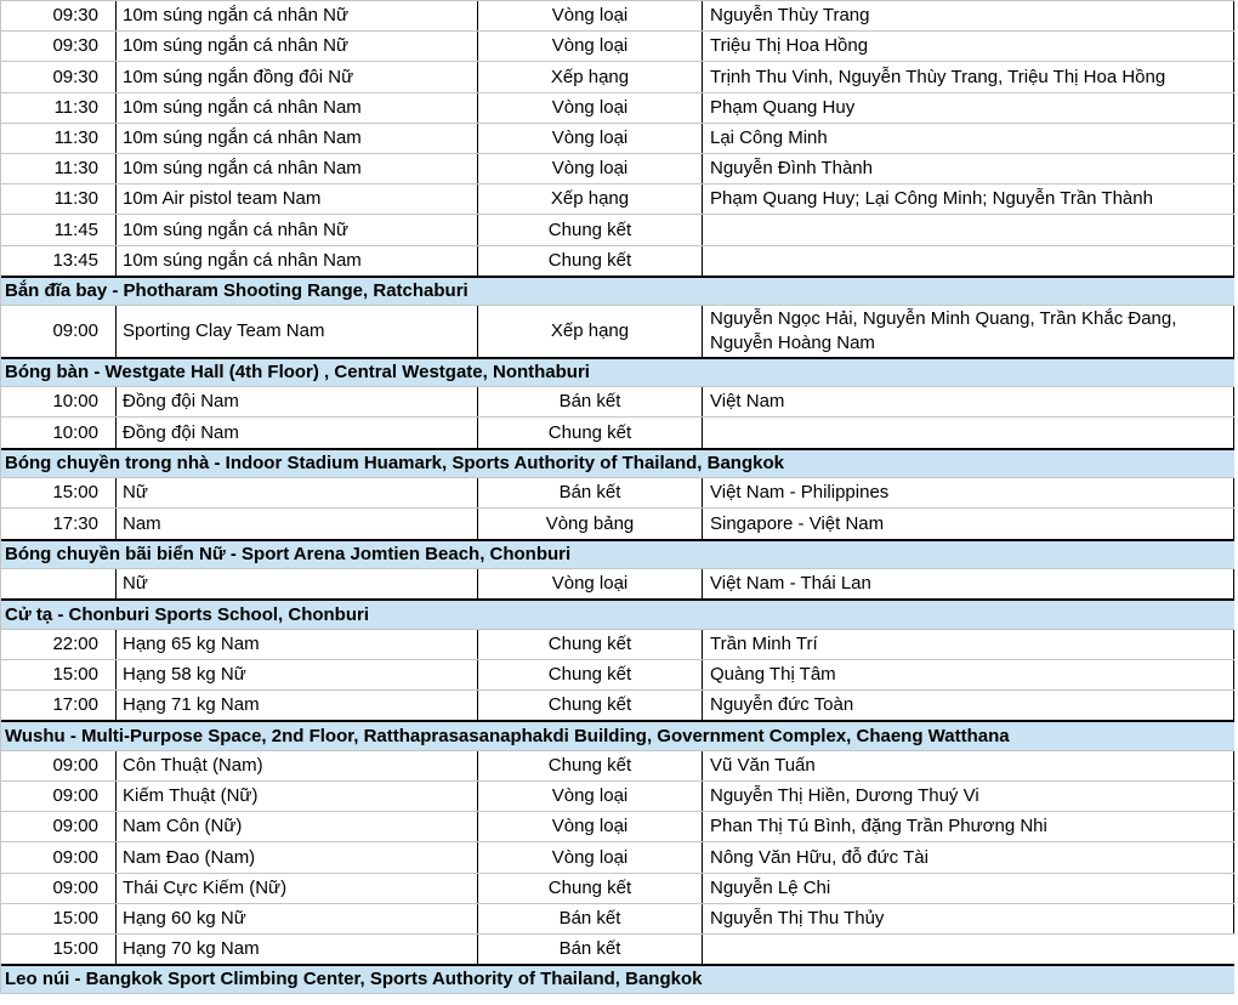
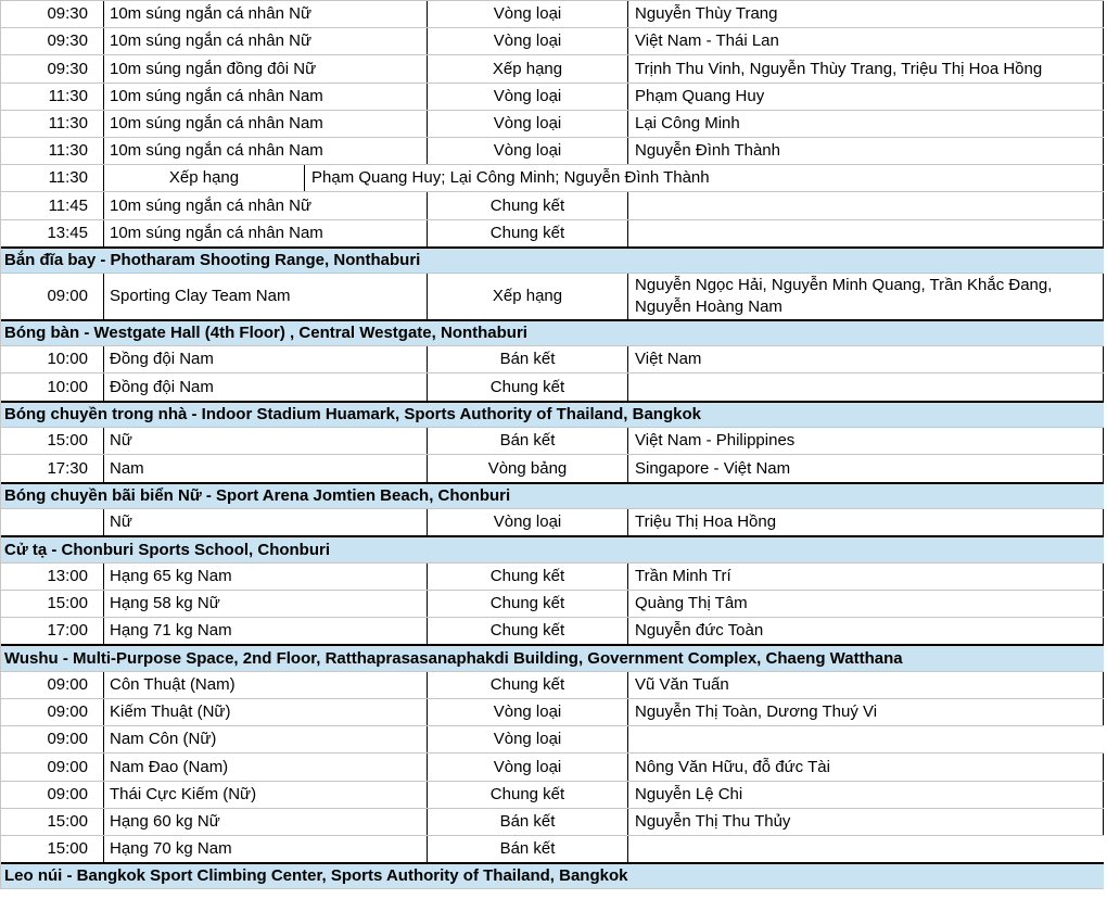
  09:30
  10m súng ngắn cá nhân Nữ
  Vòng loại
  Nguyễn Thùy Trang
  09:30
  10m súng ngắn cá nhân Nữ
  Vòng loại
- Triệu Thị Hoa Hồng
+ Việt Nam - Thái Lan
  09:30
  10m súng ngắn đồng đôi Nữ
  Xếp hạng
  Trịnh Thu Vinh, Nguyễn Thùy Trang, Triệu Thị Hoa Hồng
  11:30
  10m súng ngắn cá nhân Nam
  Vòng loại
  Phạm Quang Huy
  11:30
  10m súng ngắn cá nhân Nam
  Vòng loại
  Lại Công Minh
  11:30
  10m súng ngắn cá nhân Nam
  Vòng loại
  Nguyễn Đình Thành
  11:30
- 10m Air pistol team Nam
  Xếp hạng
- Phạm Quang Huy; Lại Công Minh; Nguyễn Trần Thành
+ Phạm Quang Huy; Lại Công Minh; Nguyễn Đình Thành
  11:45
  10m súng ngắn cá nhân Nữ
  Chung kết
  13:45
  10m súng ngắn cá nhân Nam
  Chung kết
- Bắn đĩa bay - Photharam Shooting Range, Ratchaburi
+ Bắn đĩa bay - Photharam Shooting Range, Nonthaburi
  09:00
  Sporting Clay Team Nam
  Xếp hạng
  Nguyễn Ngọc Hải, Nguyễn Minh Quang, Trần Khắc Đang, Nguyễn Hoàng Nam
  Bóng bàn - Westgate Hall (4th Floor) , Central Westgate, Nonthaburi
  10:00
  Đồng đội Nam
  Bán kết
  Việt Nam
  10:00
  Đồng đội Nam
  Chung kết
  Bóng chuyền trong nhà - Indoor Stadium Huamark, Sports Authority of Thailand, Bangkok
  15:00
  Nữ
  Bán kết
  Việt Nam - Philippines
  17:30
  Nam
  Vòng bảng
  Singapore - Việt Nam
  Bóng chuyền bãi biển Nữ - Sport Arena Jomtien Beach, Chonburi
  Nữ
  Vòng loại
- Việt Nam - Thái Lan
+ Triệu Thị Hoa Hồng
  Cử tạ - Chonburi Sports School, Chonburi
- 22:00
+ 13:00
  Hạng 65 kg Nam
  Chung kết
  Trần Minh Trí
  15:00
  Hạng 58 kg Nữ
  Chung kết
  Quàng Thị Tâm
  17:00
  Hạng 71 kg Nam
  Chung kết
  Nguyễn đức Toàn
  Wushu - Multi-Purpose Space, 2nd Floor, Ratthaprasasanaphakdi Building, Government Complex, Chaeng Watthana
  09:00
  Côn Thuật (Nam)
  Chung kết
  Vũ Văn Tuấn
  09:00
  Kiếm Thuật (Nữ)
  Vòng loại
- Nguyễn Thị Hiền, Dương Thuý Vi
+ Nguyễn Thị Toàn, Dương Thuý Vi
  09:00
  Nam Côn (Nữ)
  Vòng loại
- Phan Thị Tú Bình, đặng Trần Phương Nhi
  09:00
  Nam Đao (Nam)
  Vòng loại
  Nông Văn Hữu, đỗ đức Tài
  09:00
  Thái Cực Kiếm (Nữ)
  Chung kết
  Nguyễn Lệ Chi
  15:00
  Hạng 60 kg Nữ
  Bán kết
  Nguyễn Thị Thu Thủy
  15:00
  Hạng 70 kg Nam
  Bán kết
  Leo núi - Bangkok Sport Climbing Center, Sports Authority of Thailand, Bangkok
